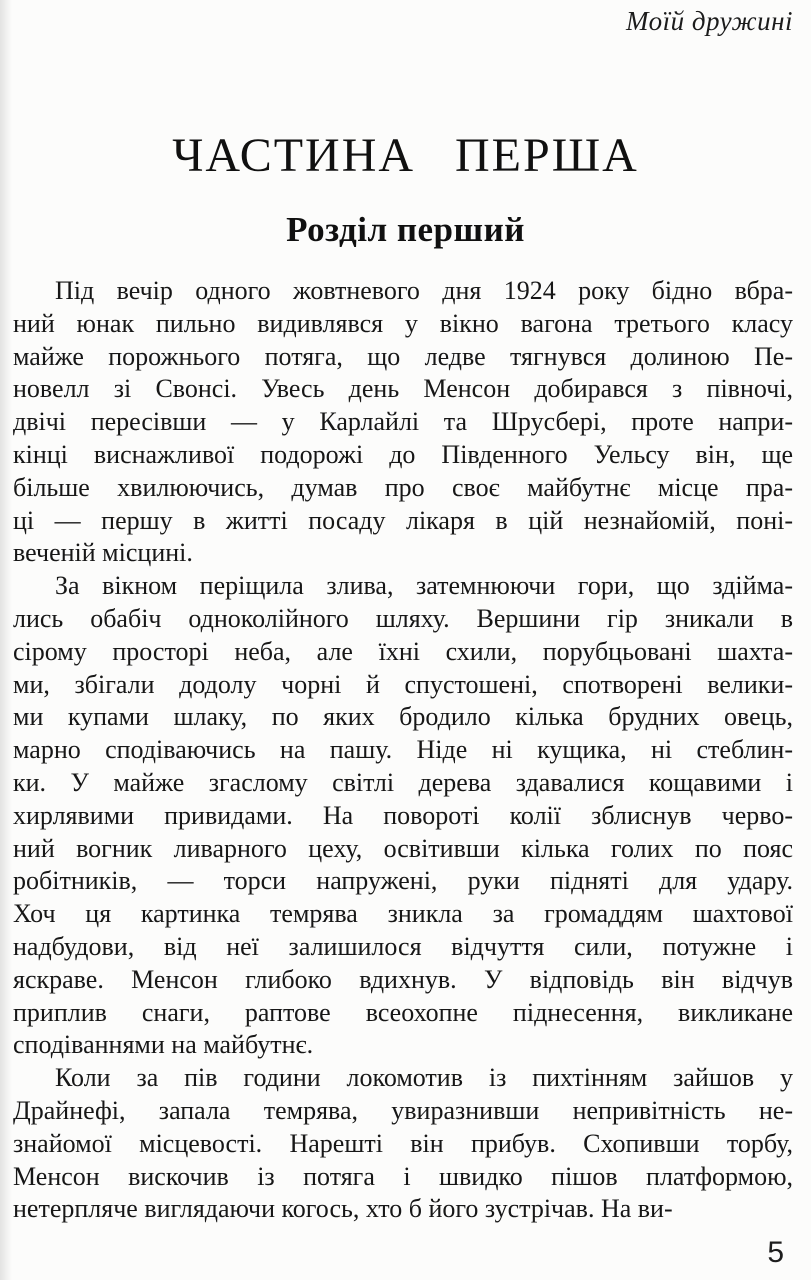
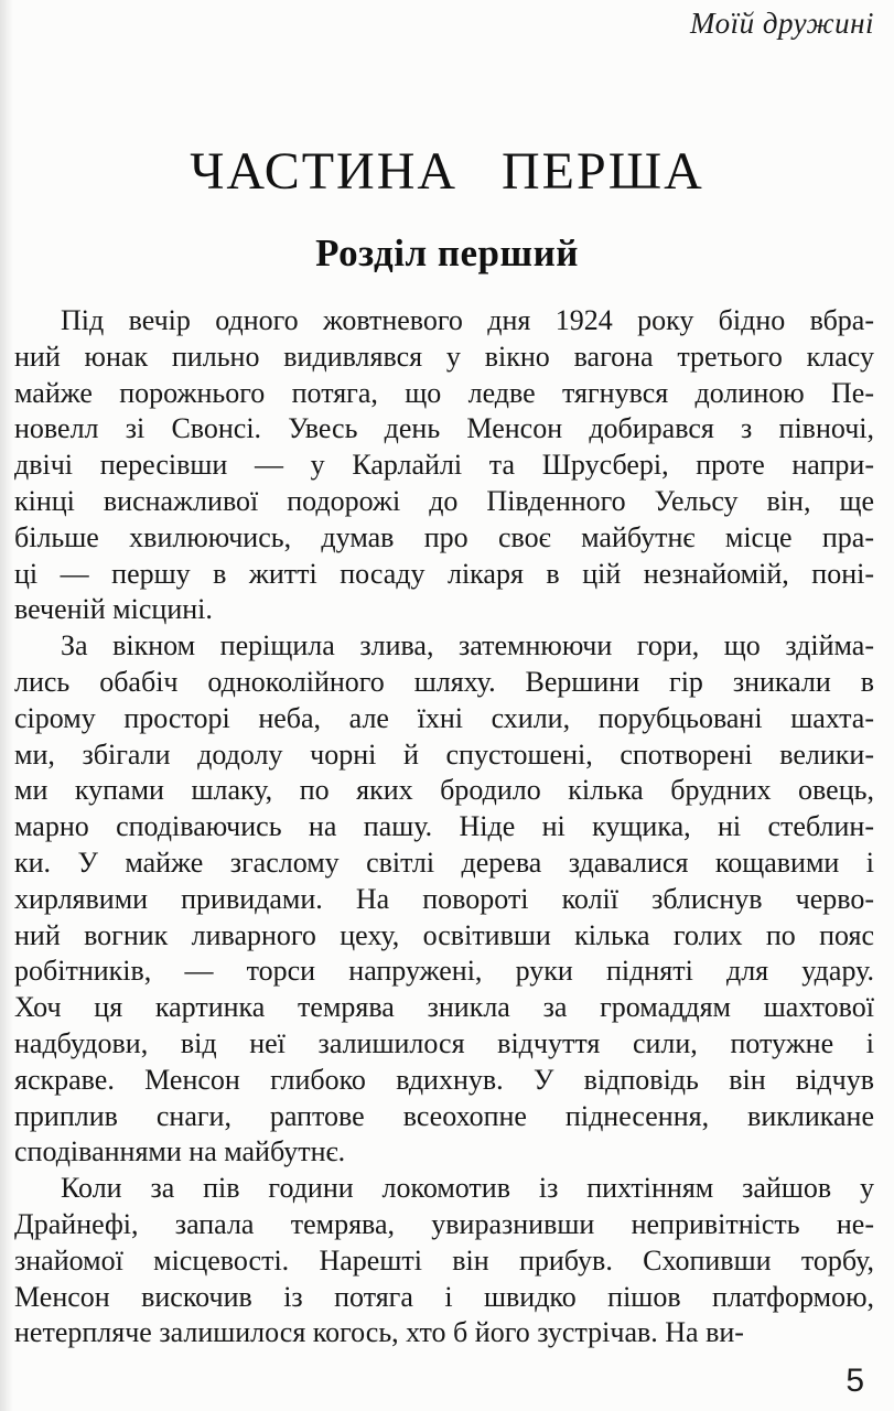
  Моїй дружині
  ЧАСТИНА ПЕРША
  Розділ перший
  Під вечір одного жовтневого дня 1924 року бідно вбра-
  ний юнак пильно видивлявся у вікно вагона третього класу
  майже порожнього потяга, що ледве тягнувся долиною Пе-
  новелл зі Свонсі. Увесь день Менсон добирався з півночі,
  двічі пересівши — у Карлайлі та Шрусбері, проте напри-
  кінці виснажливої подорожі до Південного Уельсу він, ще
  більше хвилюючись, думав про своє майбутнє місце пра-
  ці — першу в житті посаду лікаря в цій незнайомій, поні-
  веченій місцині.
  За вікном періщила злива, затемнюючи гори, що здійма-
  лись обабіч одноколійного шляху. Вершини гір зникали в
  сірому просторі неба, але їхні схили, порубцьовані шахта-
  ми, збігали додолу чорні й спустошені, спотворені велики-
  ми купами шлаку, по яких бродило кілька брудних овець,
  марно сподіваючись на пашу. Ніде ні кущика, ні стеблин-
  ки. У майже згаслому світлі дерева здавалися кощавими і
  хирлявими привидами. На повороті колії зблиснув черво-
  ний вогник ливарного цеху, освітивши кілька голих по пояс
  робітників, — торси напружені, руки підняті для удару.
  Хоч ця картинка темрява зникла за громаддям шахтової
  надбудови, від неї залишилося відчуття сили, потужне і
  яскраве. Менсон глибоко вдихнув. У відповідь він відчув
  приплив снаги, раптове всеохопне піднесення, викликане
  сподіваннями на майбутнє.
  Коли за пів години локомотив із пихтінням зайшов у
  Драйнефі, запала темрява, увиразнивши непривітність не-
  знайомої місцевості. Нарешті він прибув. Схопивши торбу,
  Менсон вискочив із потяга і швидко пішов платформою,
- нетерпляче виглядаючи когось, хто б його зустрічав. На ви-
+ нетерпляче залишилося когось, хто б його зустрічав. На ви-
  5
